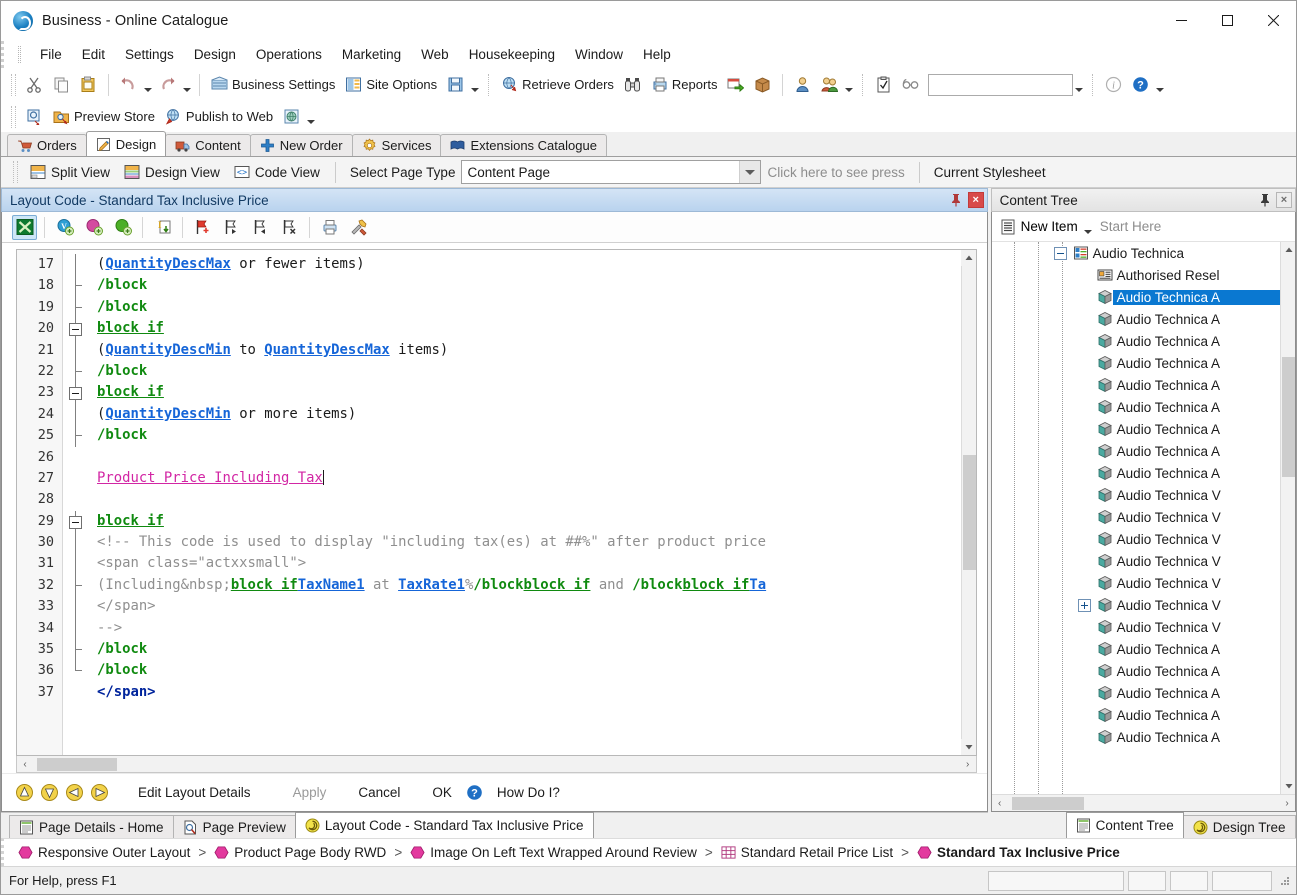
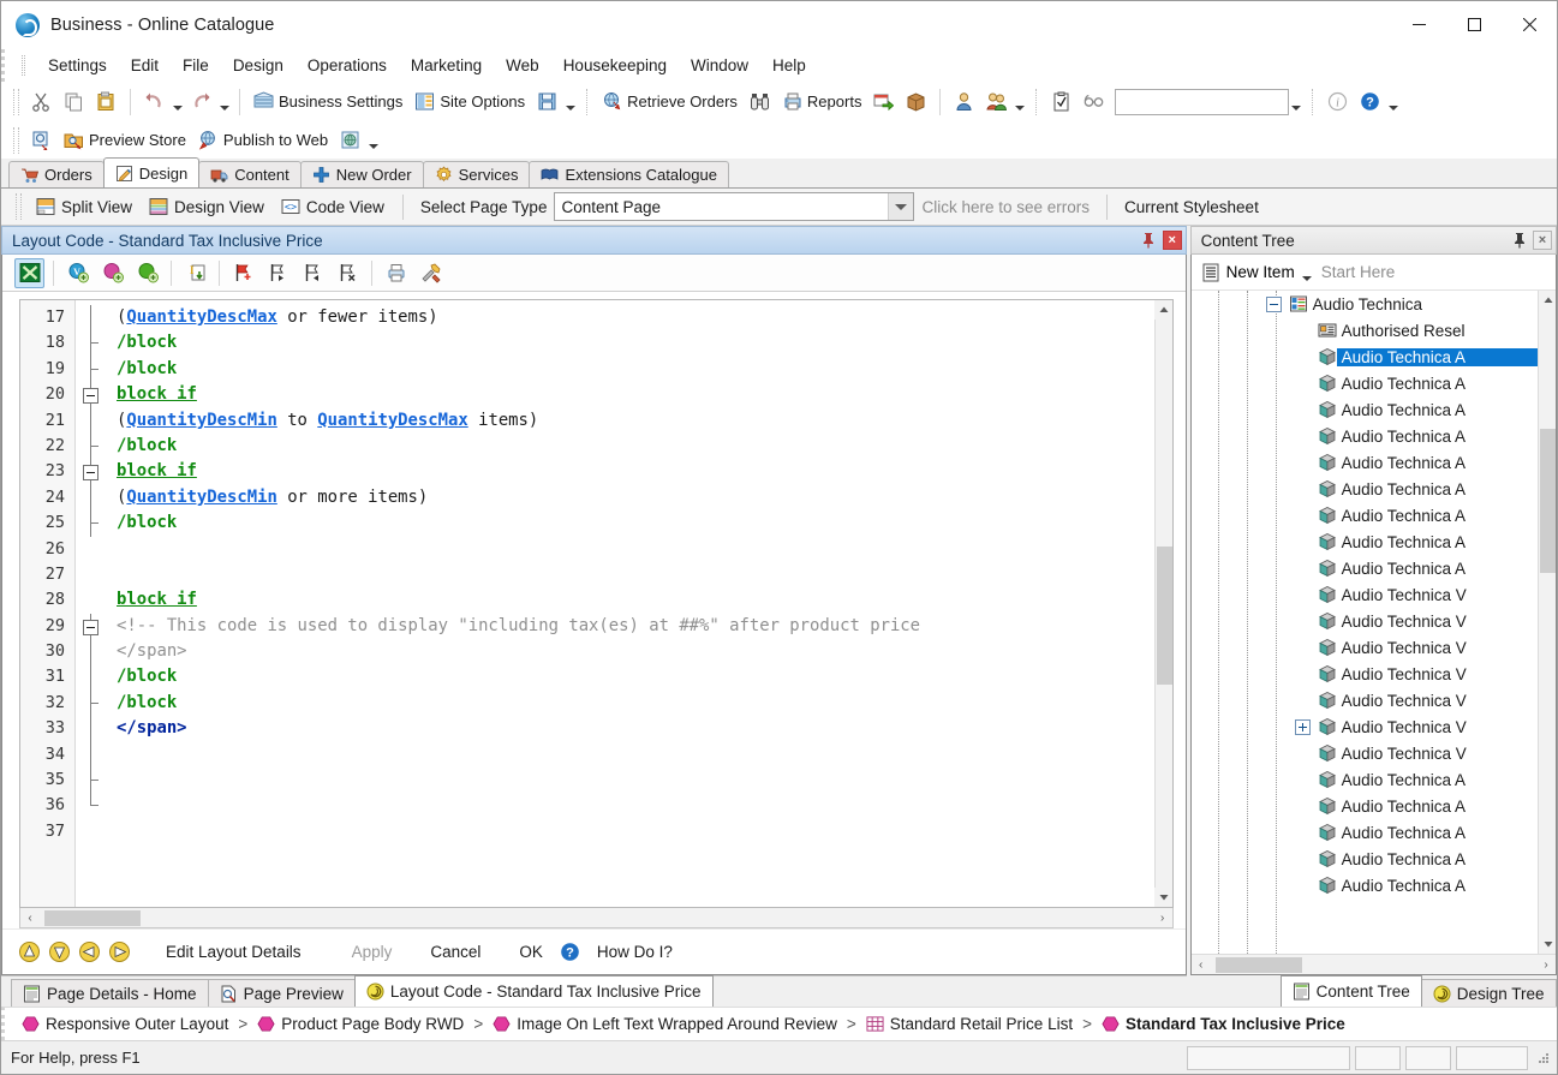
  Business - Online Catalogue
- File
+ Settings
  Edit
- Settings
+ File
  Design
  Operations
  Marketing
  Web
  Housekeeping
  Window
  Help
  Business Settings
  Site Options
  Retrieve Orders
  Reports
  i
  ?
  Preview Store
  Publish to Web
  Orders
  Design
  Content
  New Order
  Services
  Extensions Catalogue
  Split View
  Design View
  <>
  Code View
  Select Page Type
  Content Page
- Click here to see press
+ Click here to see errors
  Current Stylesheet
  Layout Code - Standard Tax Inclusive Price
  ×
  V
  I
  17
  18
  19
  20
  21
  22
  23
  24
  25
  26
  27
  28
  29
  30
  31
  32
  33
  34
  35
  36
  37
  (QuantityDescMax or fewer items)
  /block
  /block
  block if
  (QuantityDescMin to QuantityDescMax items)
  /block
  block if
  (QuantityDescMin or more items)
  /block
- Product Price Including Tax
  block if
  <!-- This code is used to display "including tax(es) at ##%" after product price
- <span class="actxxsmall">
- (Including&nbsp;block ifTaxName1 at TaxRate1%/blockblock if and /blockblock ifTa
  </span>
- -->
  /block
  /block
  </span>
  ‹
  ›
  Edit Layout Details
  Apply
  Cancel
  OK
  ?
  How Do I?
  Page Details - Home
  Page Preview
  Layout Code - Standard Tax Inclusive Price
  Content Tree
  ×
  New Item
  Start Here
  Audio Technica
  Authorised Resel
  Audio Technica A
  Audio Technica A
  Audio Technica A
  Audio Technica A
  Audio Technica A
  Audio Technica A
  Audio Technica A
  Audio Technica A
  Audio Technica A
  Audio Technica V
  Audio Technica V
  Audio Technica V
  Audio Technica V
  Audio Technica V
  Audio Technica V
  Audio Technica V
  Audio Technica A
  Audio Technica A
  Audio Technica A
  Audio Technica A
  Audio Technica A
  ‹
  ›
  Content Tree
  Design Tree
  Responsive Outer Layout
  >
  Product Page Body RWD
  >
  Image On Left Text Wrapped Around Review
  >
  Standard Retail Price List
  >
  Standard Tax Inclusive Price
  For Help, press F1
